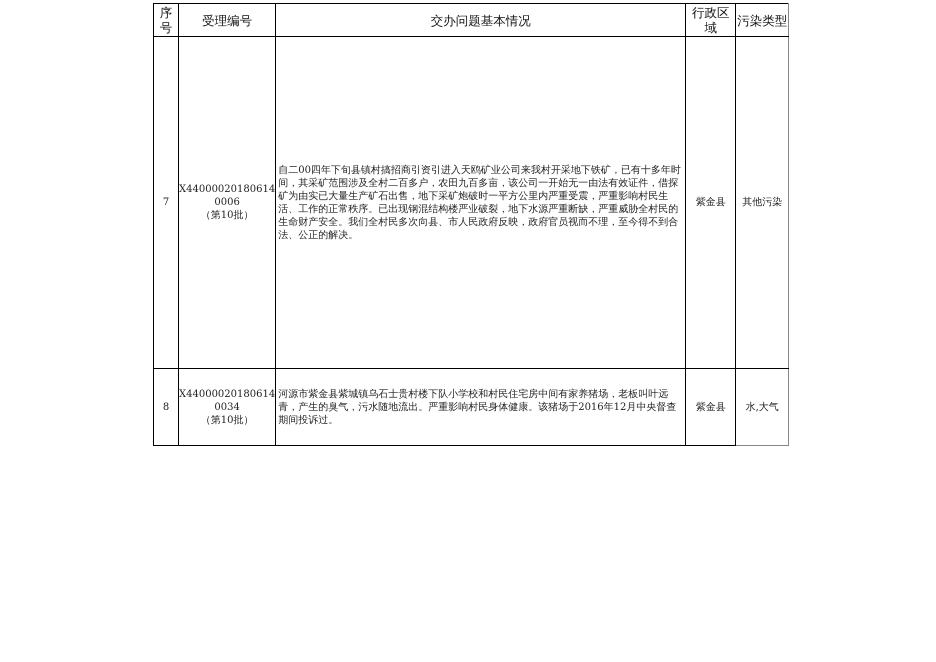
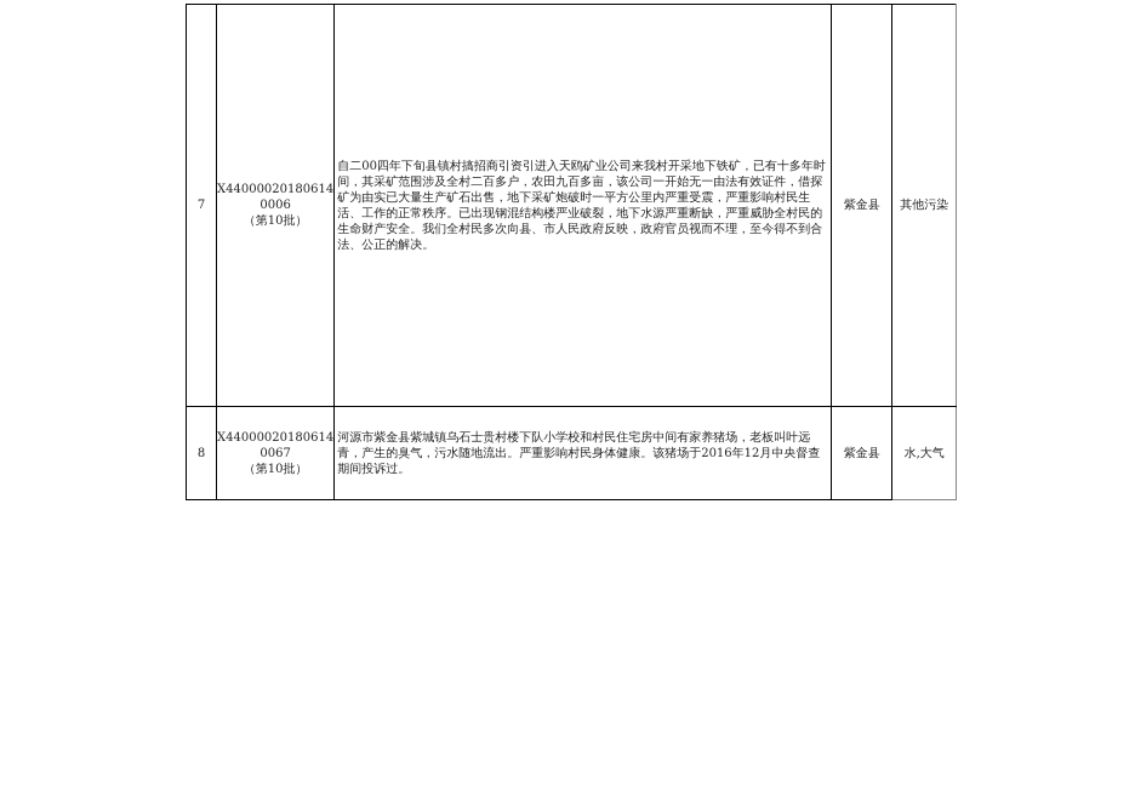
- 序号	受理编号	交办问题基本情况	行政区域	污染类型
  7	X44000020180614 0006 （第10批）	自二00四年下旬县镇村搞招商引资引进入天鸥矿业公司来我村开采地下铁矿，已有十多年时间，其采矿范围涉及全村二百多户，农田九百多亩，该公司一开始无一由法有效证件，借探矿为由实已大量生产矿石出售，地下采矿炮破时一平方公里内严重受震，严重影响村民生活、工作的正常秩序。已出现钢混结构楼严业破裂，地下水源严重断缺，严重威胁全村民的生命财产安全。我们全村民多次向县、市人民政府反映，政府官员视而不理，至今得不到合法、公正的解决。	紫金县	其他污染
- 8	X44000020180614 0034 （第10批）	河源市紫金县紫城镇乌石士贵村楼下队小学校和村民住宅房中间有家养猪场，老板叫叶远青，产生的臭气，污水随地流出。严重影响村民身体健康。该猪场于2016年12月中央督查期间投诉过。	紫金县	水,大气
+ 8	X44000020180614 0067 （第10批）	河源市紫金县紫城镇乌石士贵村楼下队小学校和村民住宅房中间有家养猪场，老板叫叶远青，产生的臭气，污水随地流出。严重影响村民身体健康。该猪场于2016年12月中央督查期间投诉过。	紫金县	水,大气
